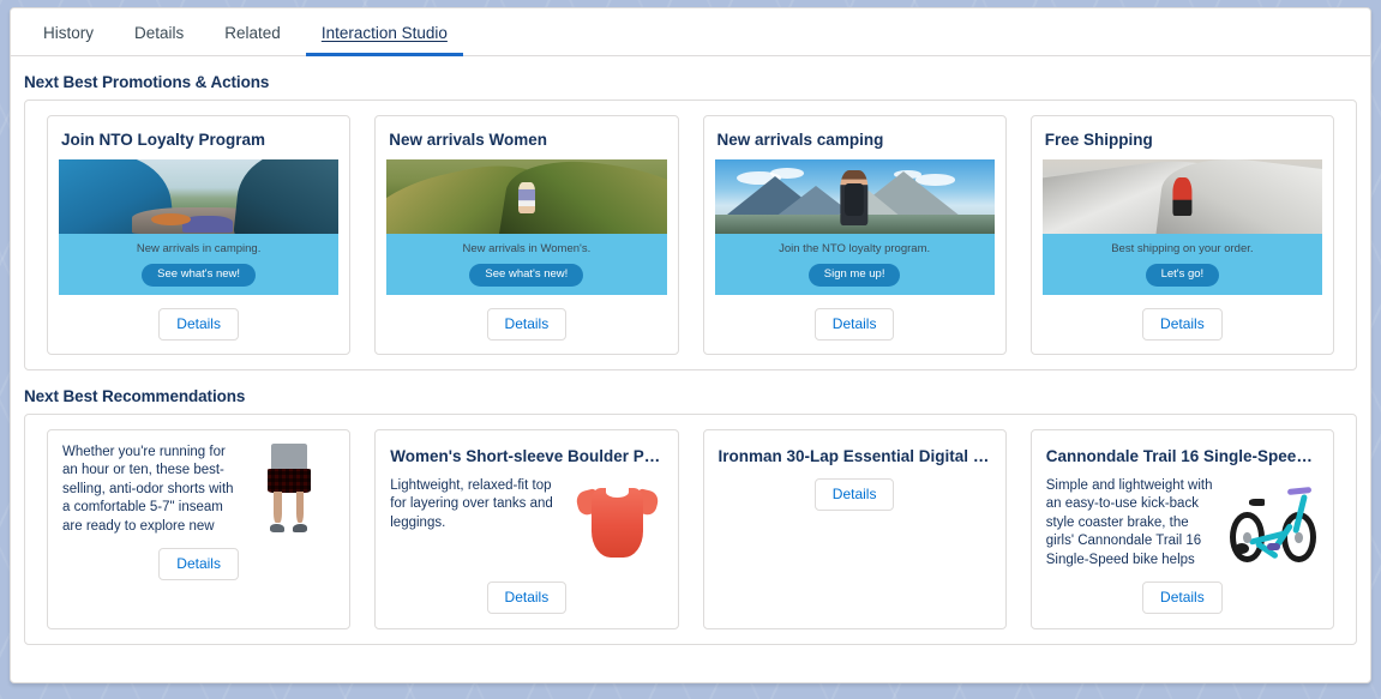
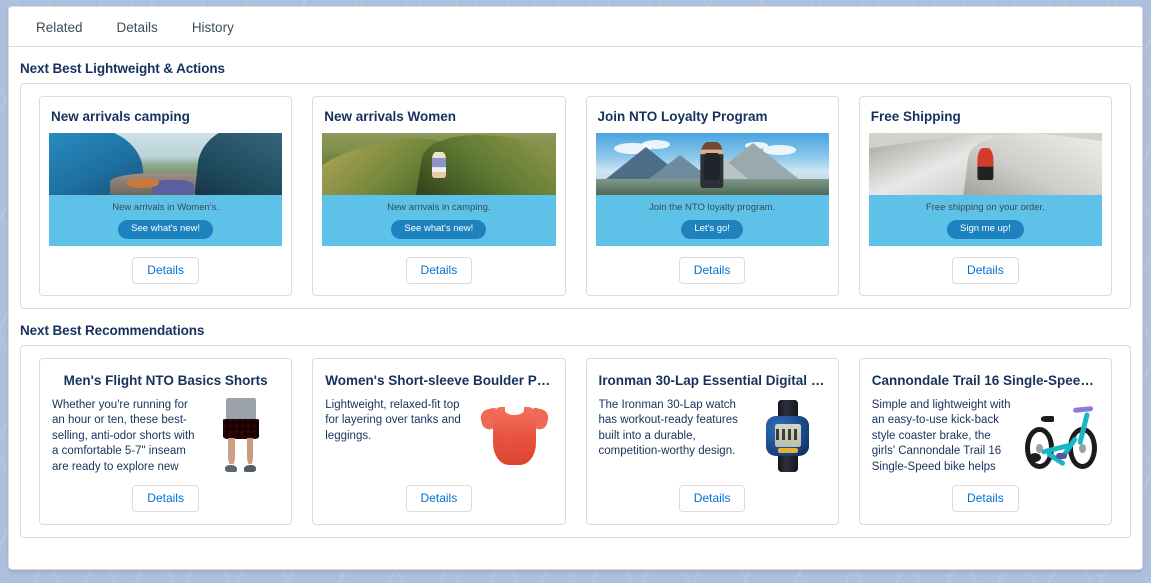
- History
+ Related
  Details
- Related
+ History
- Interaction Studio
- Next Best Promotions & Actions
+ Next Best Lightweight & Actions
- Join NTO Loyalty Program
+ New arrivals camping
- New arrivals in camping.
+ New arrivals in Women's.
  See what's new!
  Details
  New arrivals Women
- New arrivals in Women's.
+ New arrivals in camping.
  See what's new!
  Details
- New arrivals camping
+ Join NTO Loyalty Program
  Join the NTO loyalty program.
- Sign me up!
+ Let's go!
  Details
  Free Shipping
- Best shipping on your order.
+ Free shipping on your order.
- Let's go!
+ Sign me up!
  Details
  Next Best Recommendations
+ Men's Flight NTO Basics Shorts
  Whether you're running for an hour or ten, these best-selling, anti-odor shorts with a comfortable 5-7" inseam are ready to explore new
  Details
  Women's Short-sleeve Boulder Pea
  Lightweight, relaxed-fit top for layering over tanks and leggings.
  Details
  Ironman 30-Lap Essential Digital W
+ The Ironman 30-Lap watch has workout-ready features built into a durable, competition-worthy design.
  Details
  Cannondale Trail 16 Single-Speed B
  Simple and lightweight with an easy-to-use kick-back style coaster brake, the girls' Cannondale Trail 16 Single-Speed bike helps
  Details
